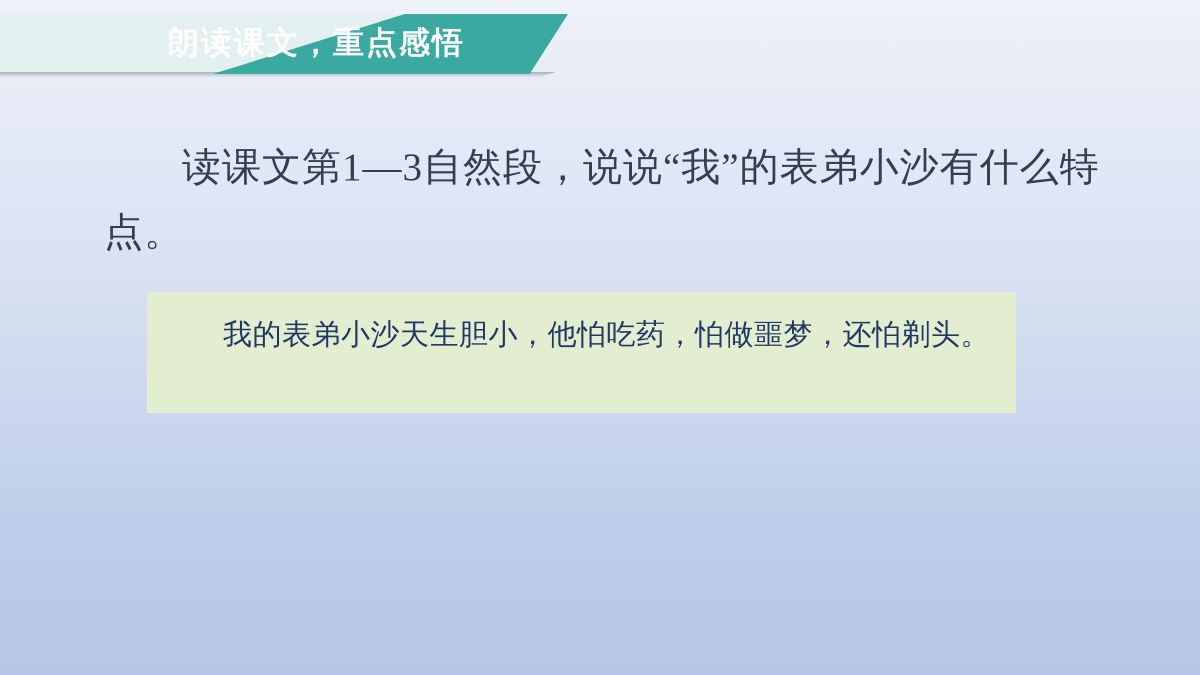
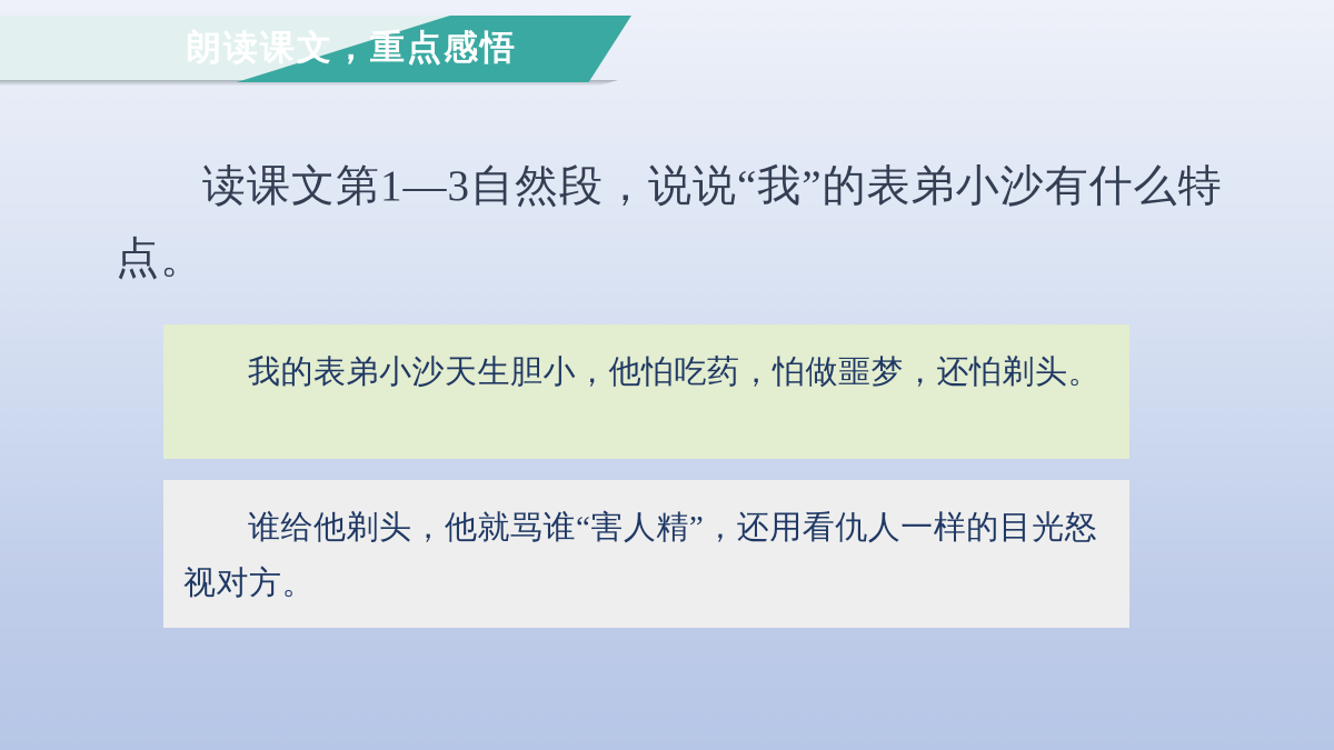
  朗读课文，重点感悟
  读课文第1—3自然段，说说“我”的表弟小沙有什么特点。
  我的表弟小沙天生胆小，他怕吃药，怕做噩梦，还怕剃头。
+ 谁给他剃头，他就骂谁“害人精”，还用看仇人一样的目光怒视对方。
